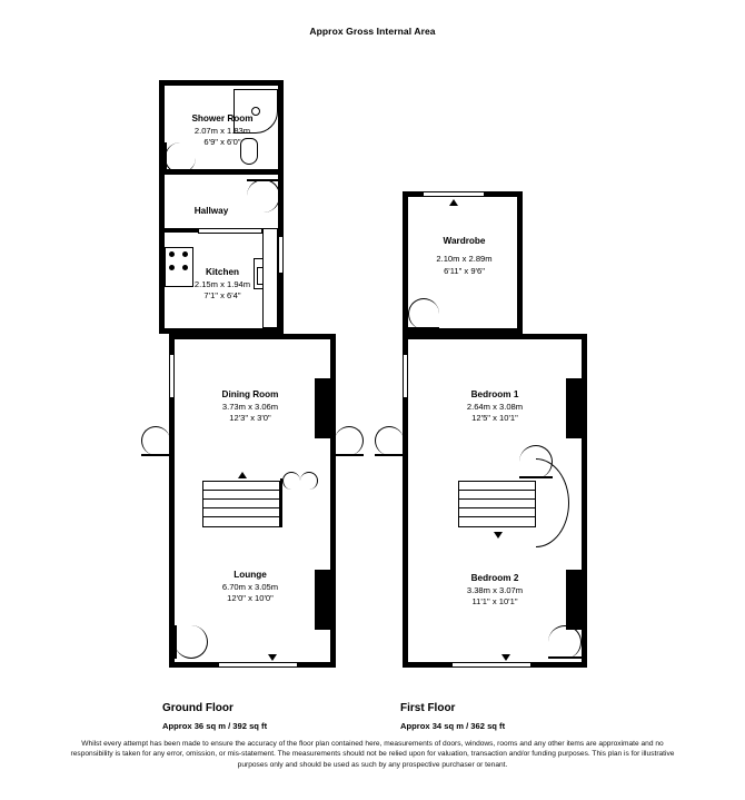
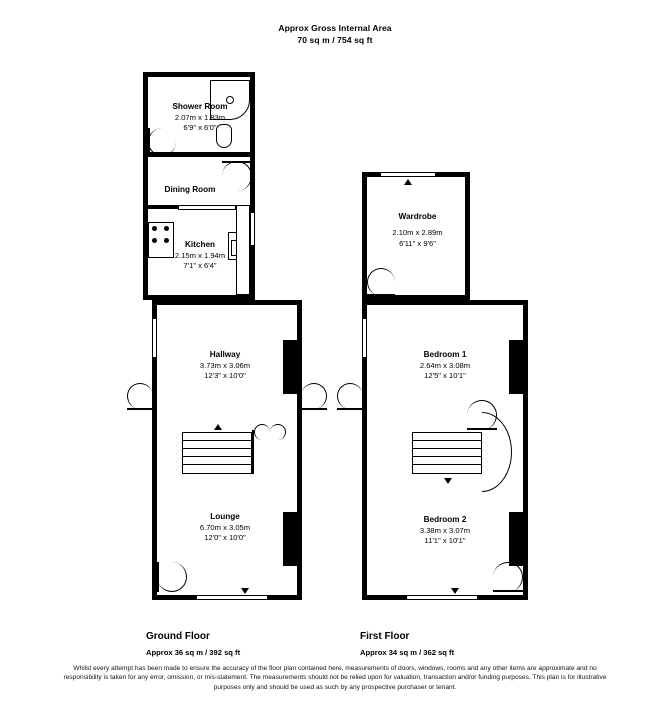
  Approx Gross Internal Area
+ 70 sq m / 754 sq ft
  Shower Room
  2.07m x 1.83m
  6'9" x 6'0"
- Hallway
+ Dining Room
  Kitchen
  2.15m x 1.94m
  7'1" x 6'4"
- Dining Room
+ Hallway
  3.73m x 3.06m
- 12'3" x 3'0"
+ 12'3" x 10'0"
  Lounge
  6.70m x 3.05m
  12'0" x 10'0"
  Ground Floor
  Approx 36 sq m / 392 sq ft
  Wardrobe
  2.10m x 2.89m
  6'11" x 9'6"
  Bedroom 1
  2.64m x 3.08m
  12'5" x 10'1"
  Bedroom 2
  3.38m x 3.07m
  11'1" x 10'1"
  First Floor
  Approx 34 sq m / 362 sq ft
